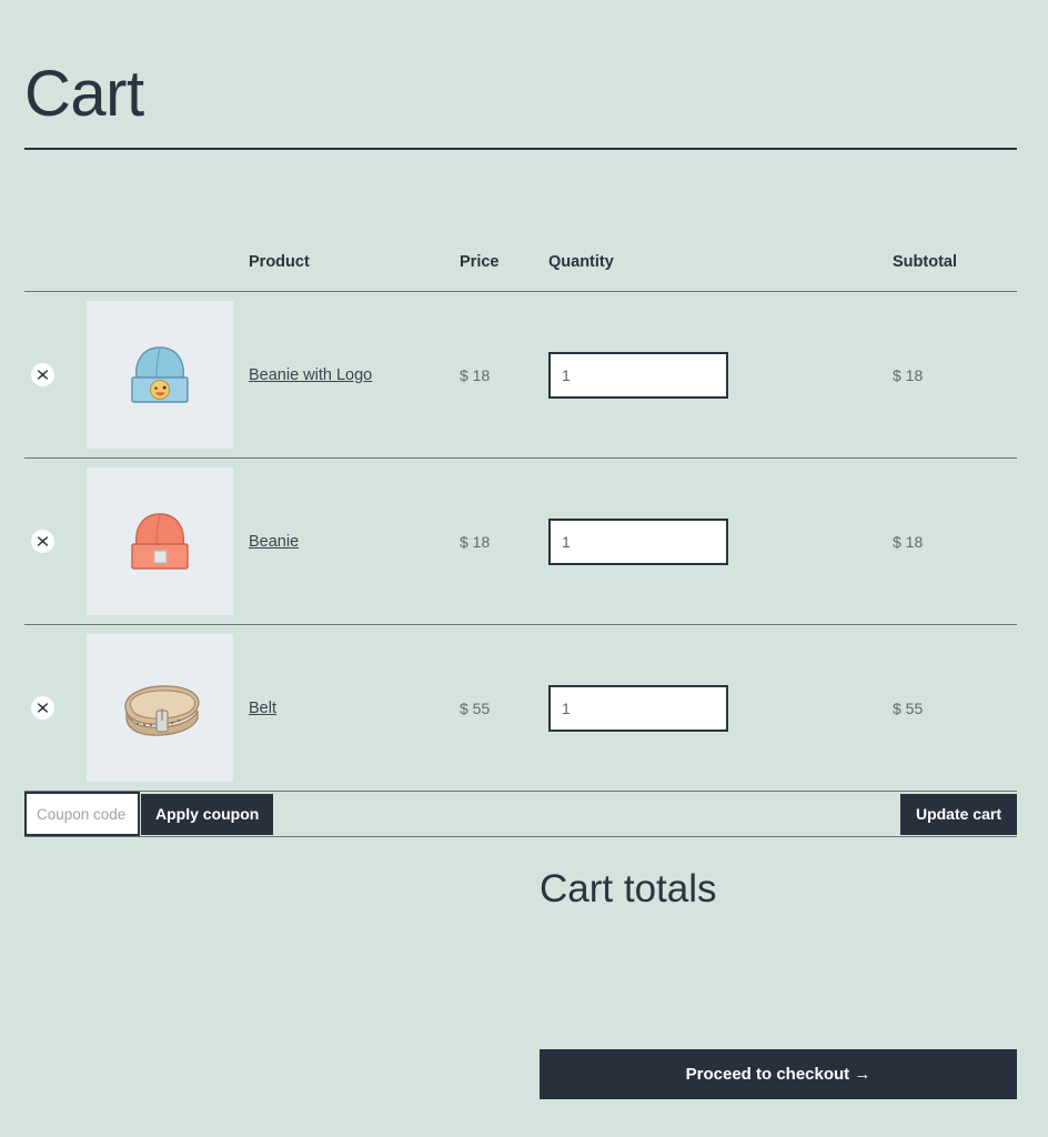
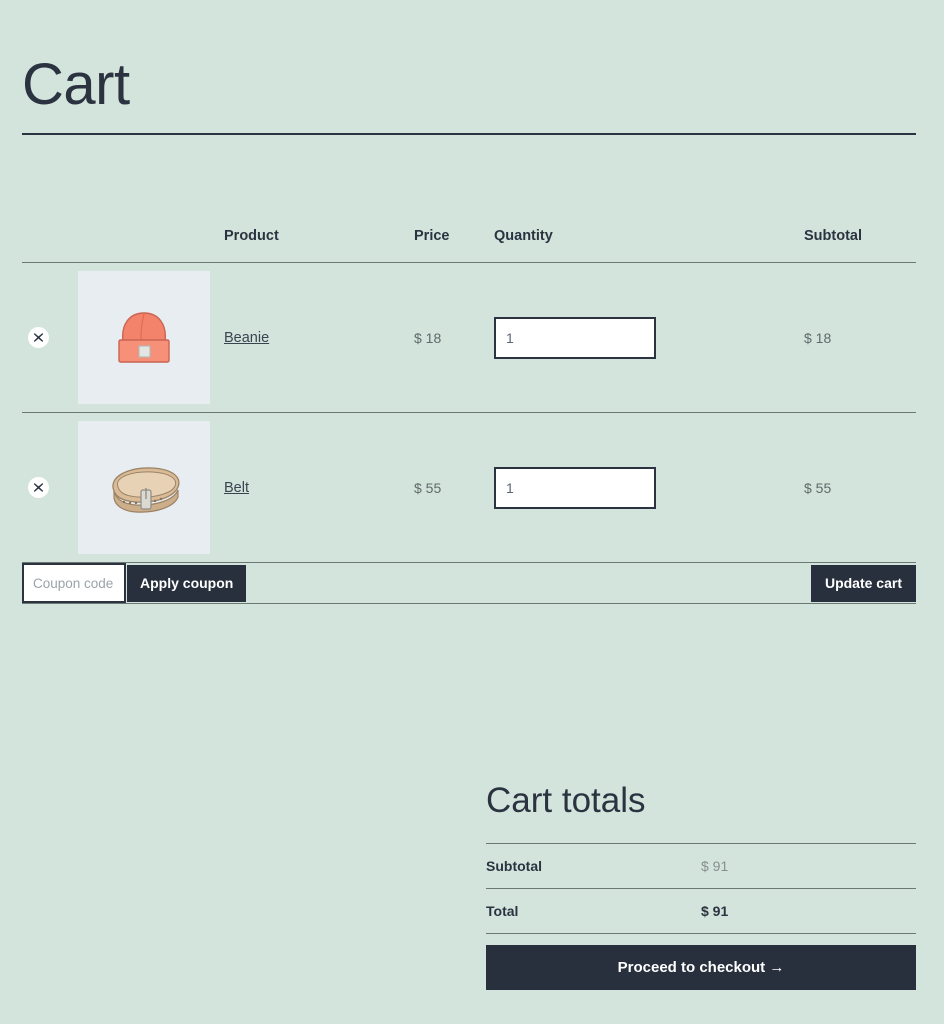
  Cart
  		Product	Price	Quantity	Subtotal
- 		Beanie with Logo	$ 18	1	$ 18
  		Beanie	$ 18	1	$ 18
  		Belt	$ 55	1	$ 55
  Coupon code Apply coupon	Update cart
  Cart totals
+ Subtotal	$ 91
+ Total	$ 91
  Proceed to checkout →
